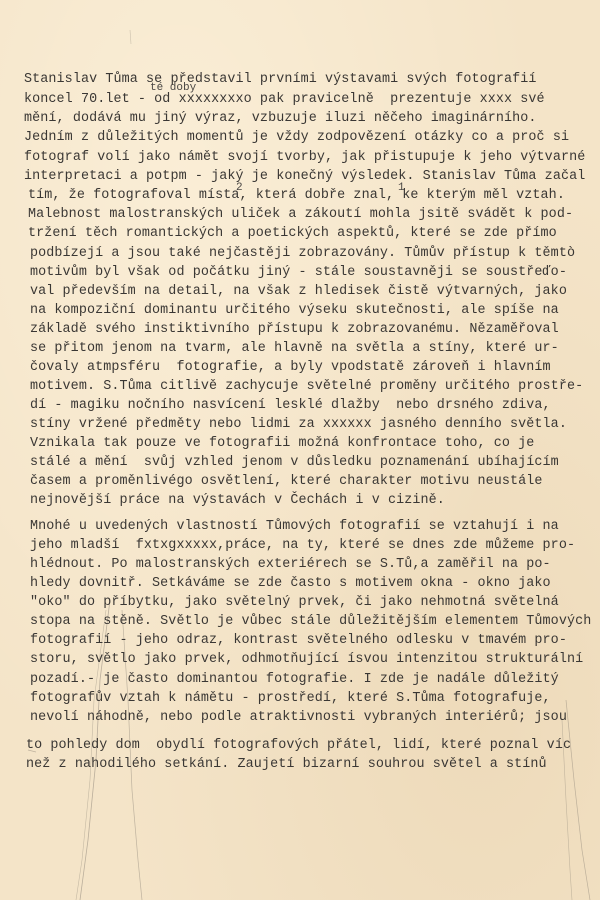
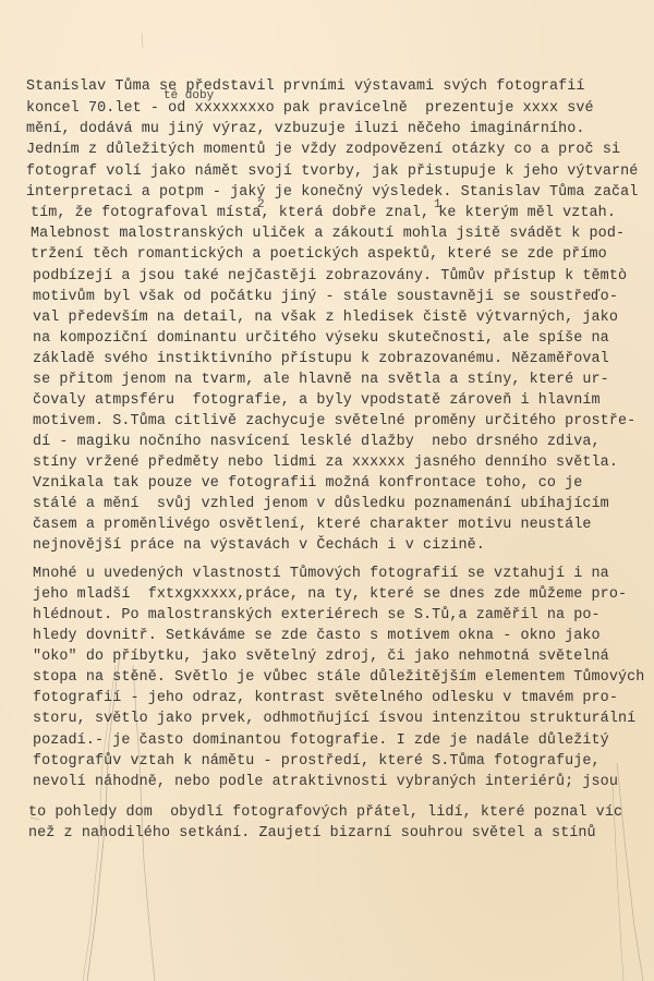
  Stanislav Tůma se představil prvními výstavami svých fotografií
  koncel 70.let - od xxxxxxxxo pak pravicelně prezentuje xxxx své
  mění, dodává mu jiný výraz, vzbuzuje iluzi něčeho imaginárního.
  té doby
  Jedním z důležitých momentů je vždy zodpovězení otázky co a proč si
  fotograf volí jako námět svojí tvorby, jak přistupuje k jeho výtvarné
  interpretaci a potpm - jaký je konečný výsledek. Stanislav Tůma začal
  tím, že fotografoval místa, která dobře znal, ke kterým měl vztah.
  2
  1
  Malebnost malostranských uliček a zákoutí mohla jsitě svádět k pod-
  tržení těch romantických a poetických aspektů, které se zde přímo
  podbízejí a jsou také nejčastěji zobrazovány. Tůmův přístup k těmtò
  motivům byl však od počátku jiný - stále soustavněji se soustřeďo-
  val především na detail, na však z hledisek čistě výtvarných, jako
  na kompoziční dominantu určitého výseku skutečnosti, ale spíše na
  základě svého instiktivního přístupu k zobrazovanému. Nězaměřoval
  se přitom jenom na tvarm, ale hlavně na světla a stíny, které ur-
  čovaly atmpsféru fotografie, a byly vpodstatě zároveň i hlavním
  motivem. S.Tůma citlivě zachycuje světelné proměny určitého prostře-
  dí - magiku nočního nasvícení lesklé dlažby nebo drsného zdiva,
  stíny vržené předměty nebo lidmi za xxxxxx jasného denního světla.
  Vznikala tak pouze ve fotografii možná konfrontace toho, co je
  stálé a mění svůj vzhled jenom v důsledku poznamenání ubíhajícím
  časem a proměnlivégo osvětlení, které charakter motivu neustále
  nejnovější práce na výstavách v Čechách i v cizině.
  Mnohé u uvedených vlastností Tůmových fotografií se vztahují i na
  jeho mladší fxtxgxxxxx,práce, na ty, které se dnes zde můžeme pro-
  hlédnout. Po malostranských exteriérech se S.Tů,a zaměřil na po-
  hledy dovnitř. Setkáváme se zde často s motivem okna - okno jako
- "oko" do příbytku, jako světelný prvek, či jako nehmotná světelná
+ "oko" do příbytku, jako světelný zdroj, či jako nehmotná světelná
  stopa na stěně. Světlo je vůbec stále důležitějším elementem Tůmových
  fotografií - jeho odraz, kontrast světelného odlesku v tmavém pro-
  storu, světlo jako prvek, odhmotňující ísvou intenzitou strukturální
  pozadí.- je často dominantou fotografie. I zde je nadále důležitý
  fotografův vztah k námětu - prostředí, které S.Tůma fotografuje,
  nevolí náhodně, nebo podle atraktivnosti vybraných interiérů; jsou
  to pohledy dom obydlí fotografových přátel, lidí, které poznal víc
  než z nahodilého setkání. Zaujetí bizarní souhrou světel a stínů
